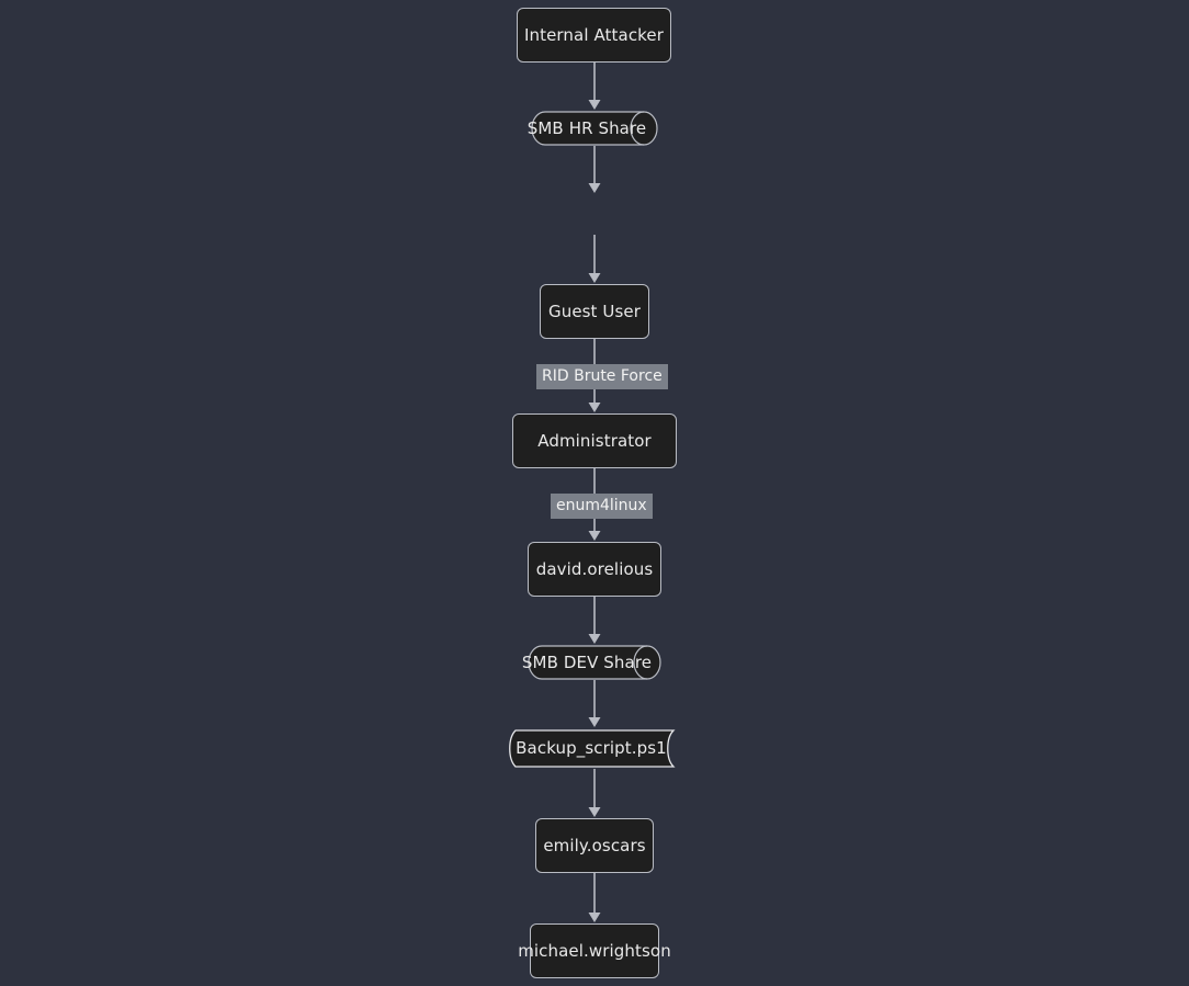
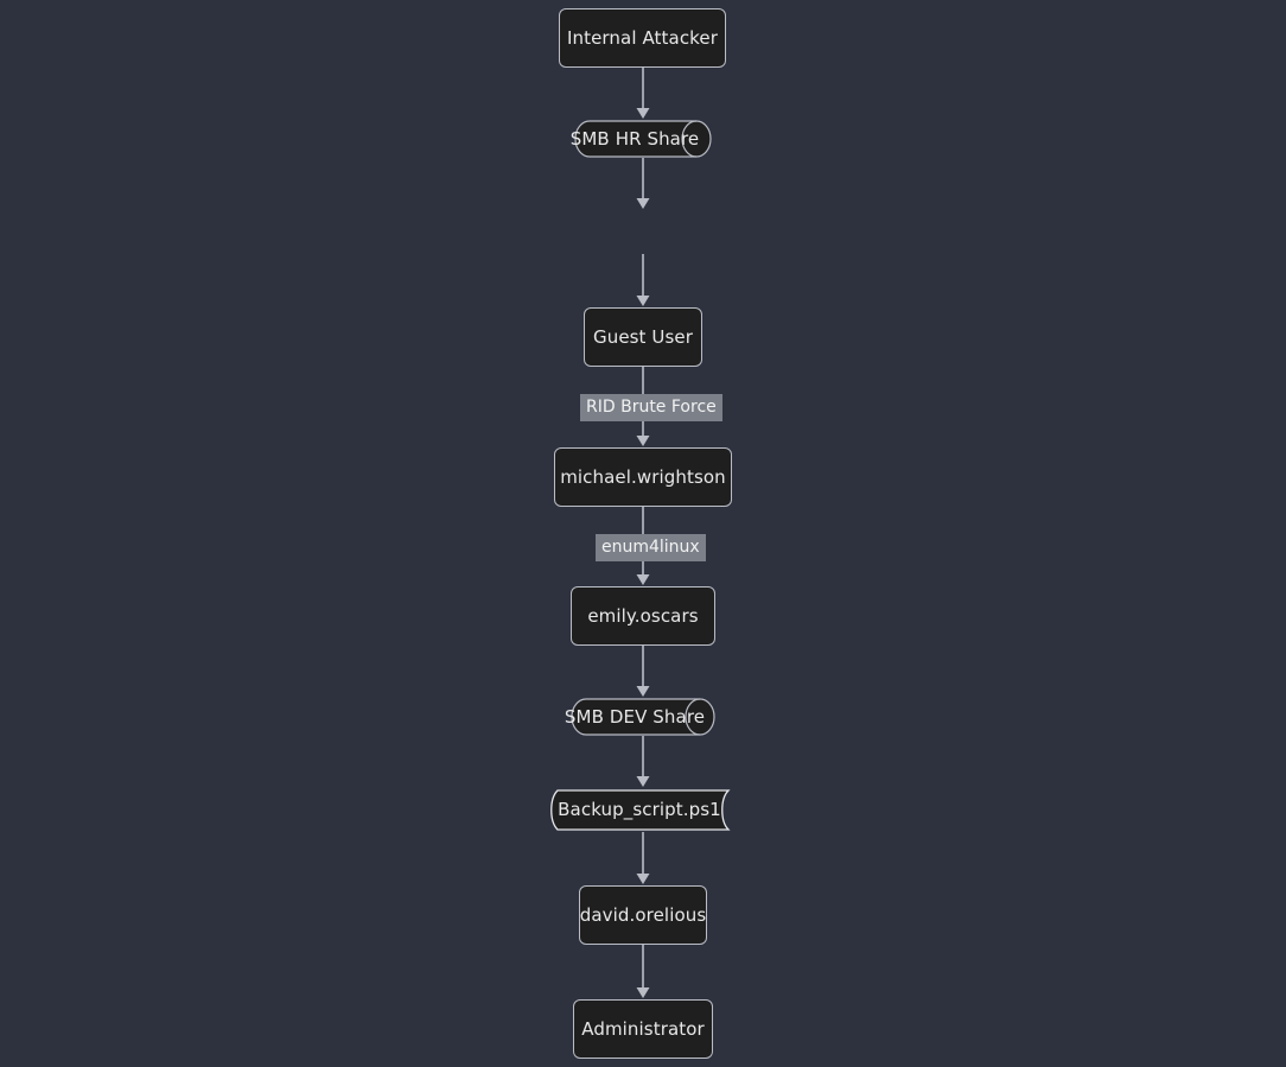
  Internal Attacker
  SMB HR Share
  Guest User
- Administrator
+ michael.wrightson
- david.orelious
+ emily.oscars
  SMB DEV Share
  Backup_script.ps1
- emily.oscars
+ david.orelious
- michael.wrightson
+ Administrator
  RID Brute Force
  enum4linux
